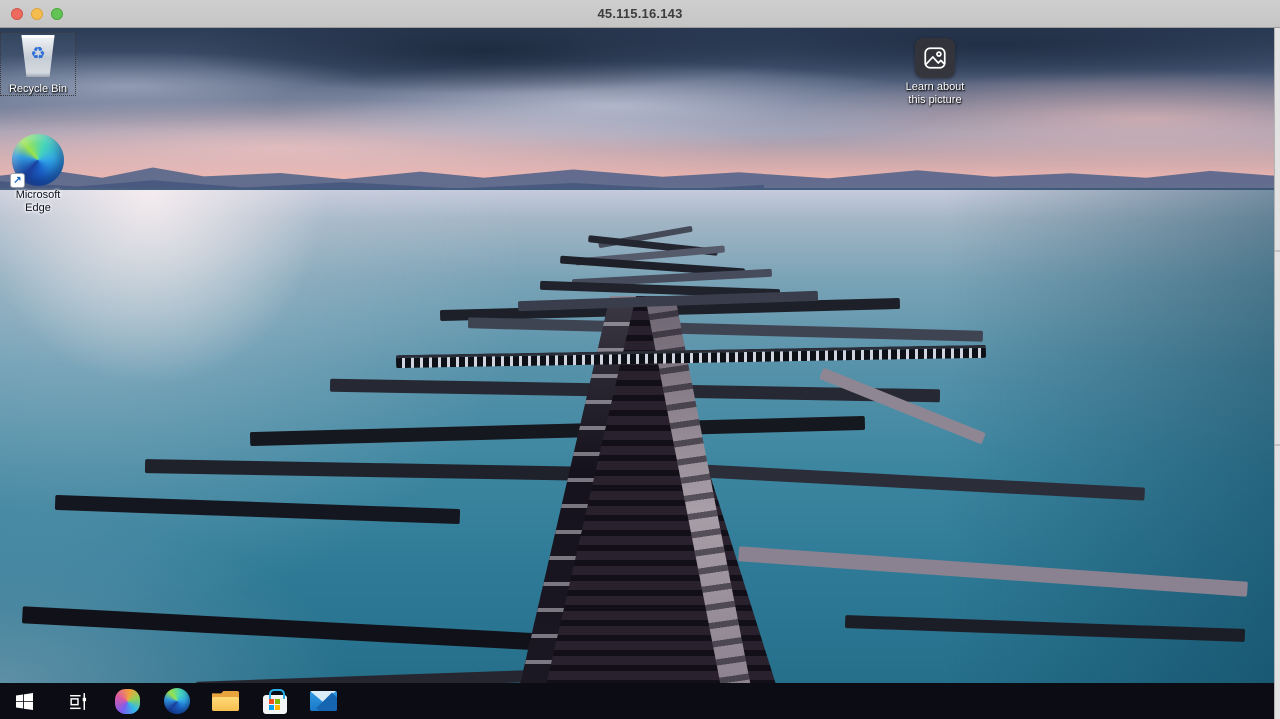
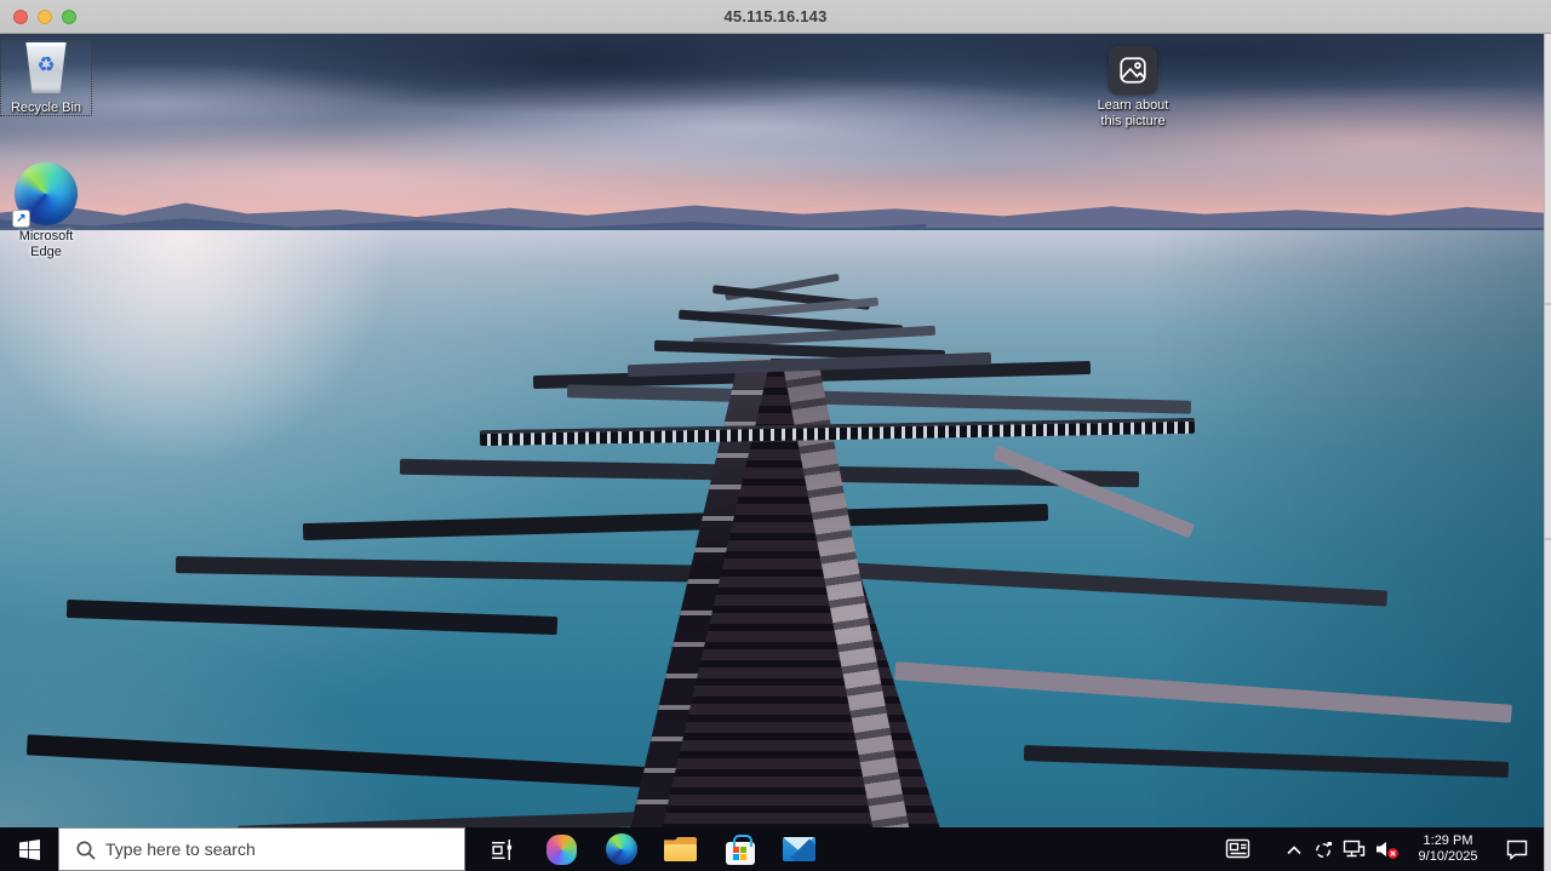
  45.115.16.143
  ♻
  Recycle Bin
  ↗
  Microsoft
  Edge
  Learn about
  this picture
+ Type here to search
+ 1:29 PM
+ 9/10/2025
